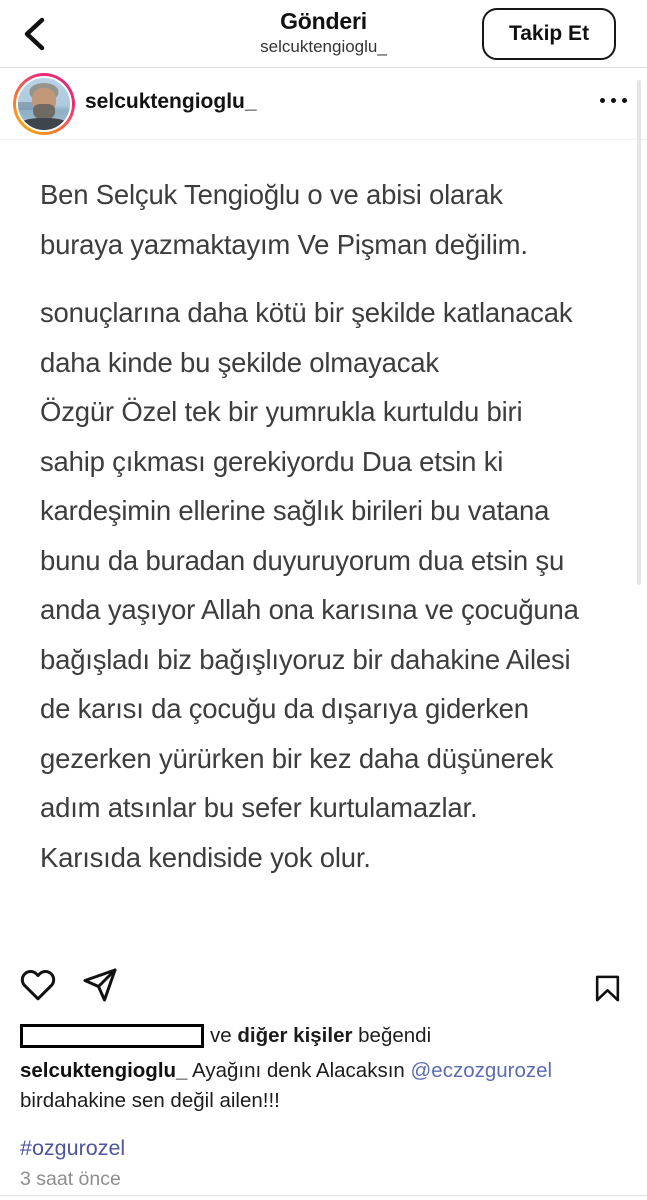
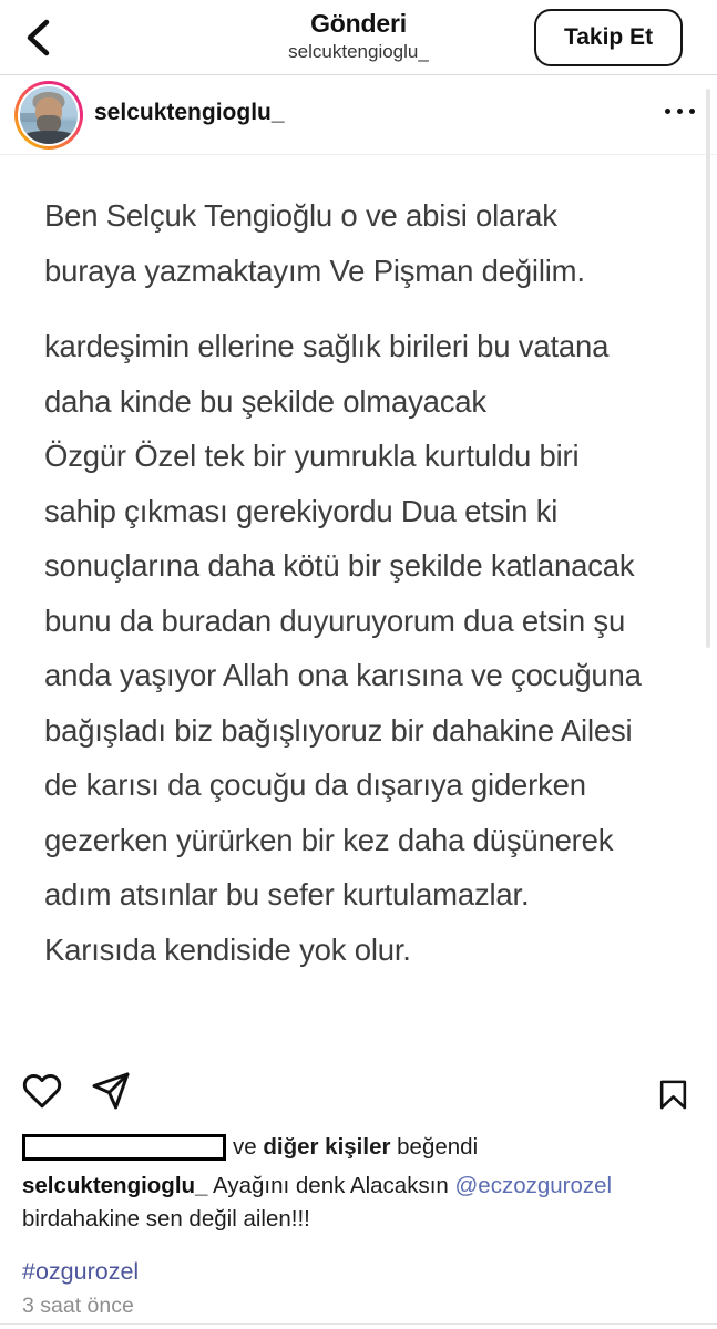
  Gönderi
  selcuktengioglu_
  Takip Et
  selcuktengioglu_
  Ben Selçuk Tengioğlu o ve abisi olarak
  buraya yazmaktayım Ve Pişman değilim.
- sonuçlarına daha kötü bir şekilde katlanacak
+ kardeşimin ellerine sağlık birileri bu vatana
  daha kinde bu şekilde olmayacak
  Özgür Özel tek bir yumrukla kurtuldu biri
  sahip çıkması gerekiyordu Dua etsin ki
- kardeşimin ellerine sağlık birileri bu vatana
+ sonuçlarına daha kötü bir şekilde katlanacak
  bunu da buradan duyuruyorum dua etsin şu
  anda yaşıyor Allah ona karısına ve çocuğuna
  bağışladı biz bağışlıyoruz bir dahakine Ailesi
  de karısı da çocuğu da dışarıya giderken
  gezerken yürürken bir kez daha düşünerek
  adım atsınlar bu sefer kurtulamazlar.
  Karısıda kendiside yok olur.
  ve
  diğer kişiler
  beğendi
  selcuktengioglu_ Ayağını denk Alacaksın @eczozgurozel
  birdahakine sen değil ailen!!!
  #ozgurozel
  3 saat önce
